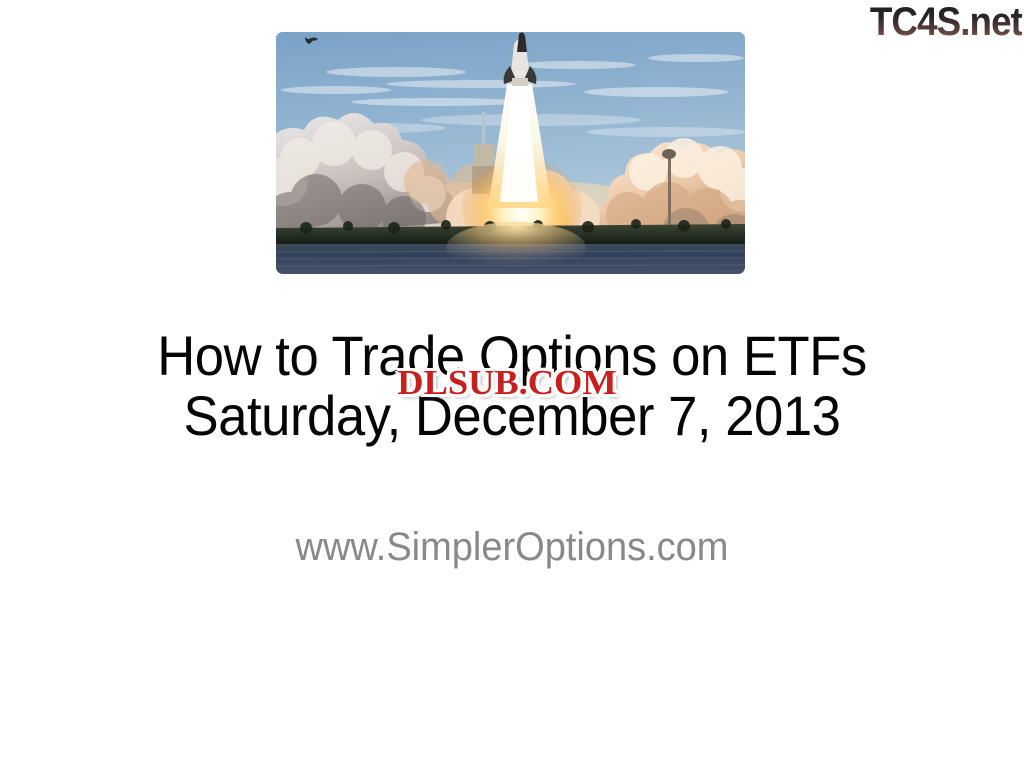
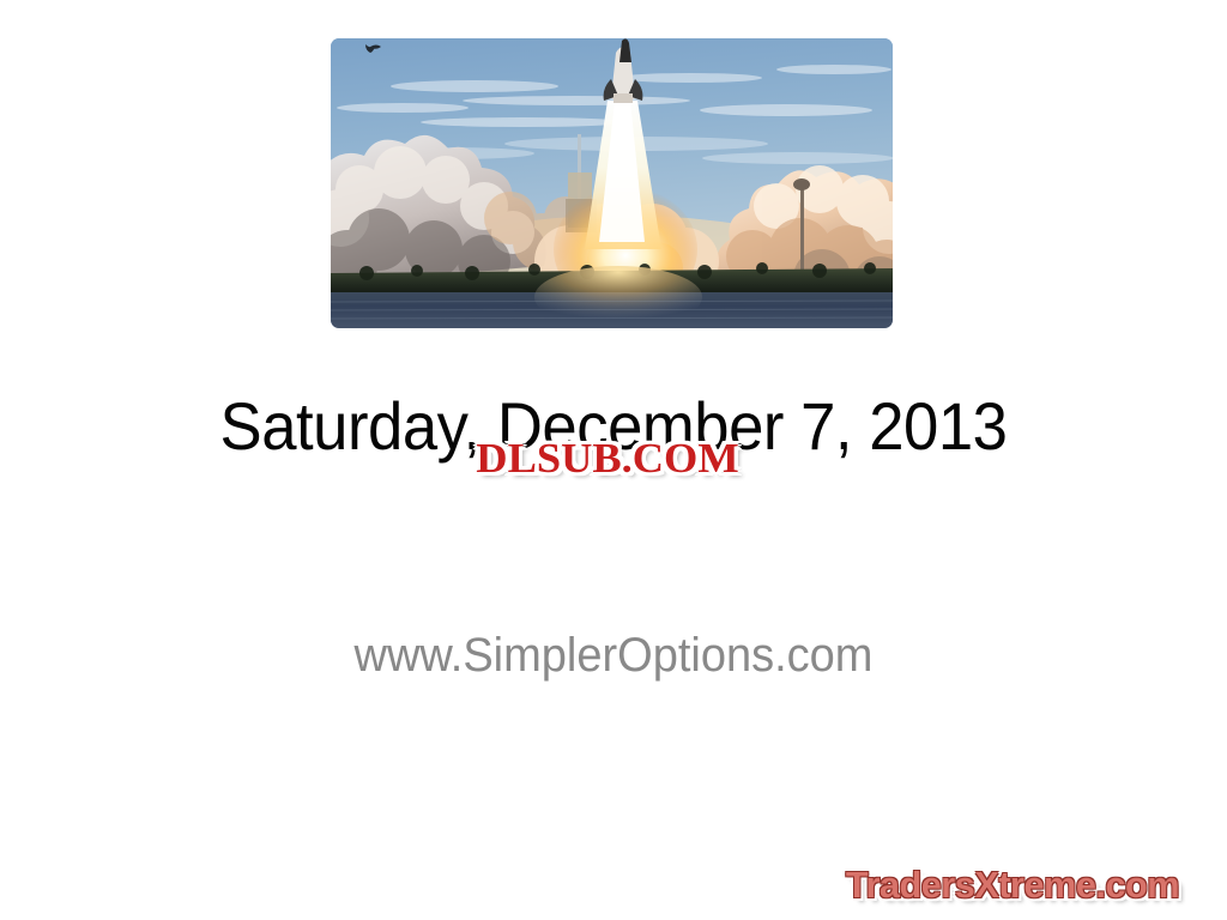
- TC4S.net
- How to Trade Options on ETFs
  Saturday, December 7, 2013
  DLSUB.COM
  www.SimplerOptions.com
+ TradersXtreme.com
